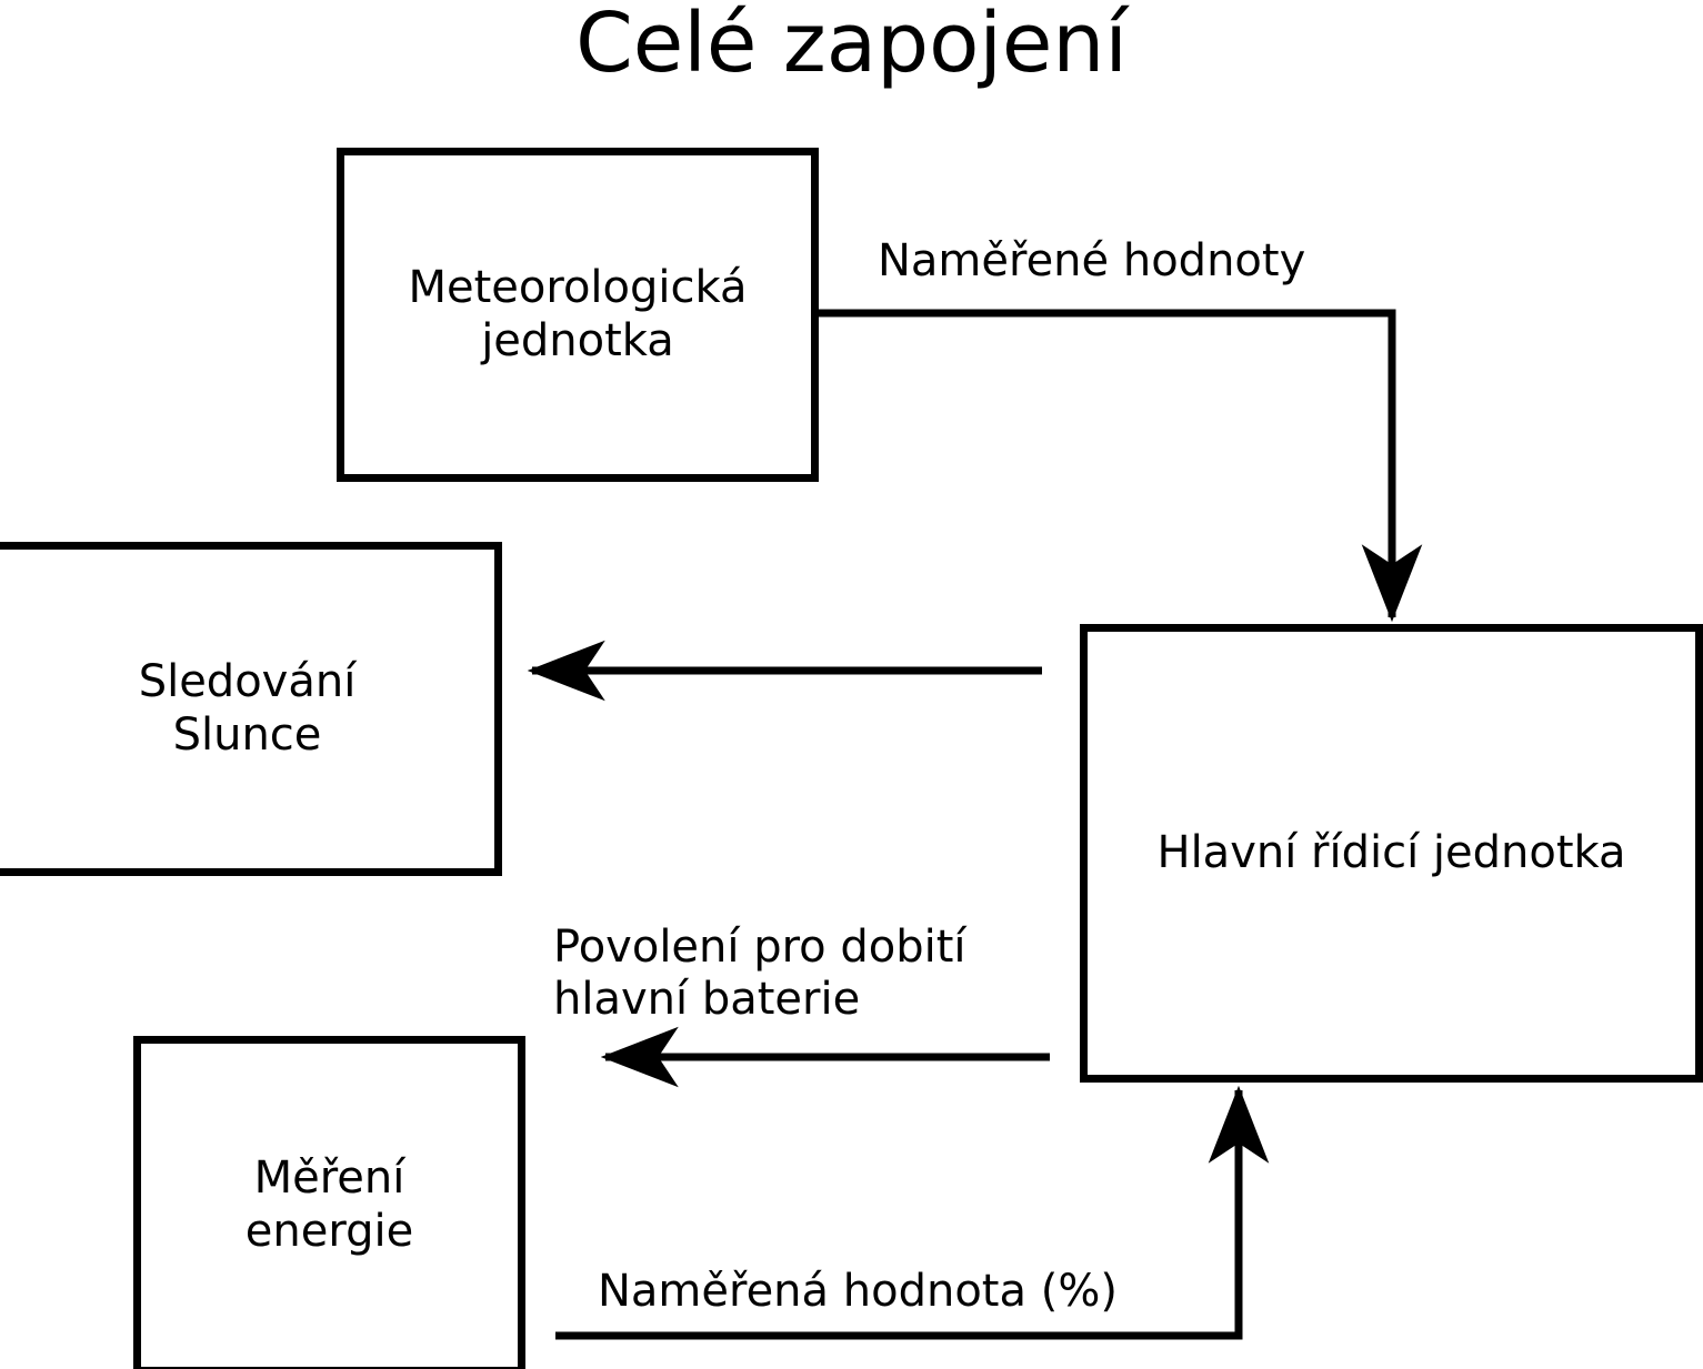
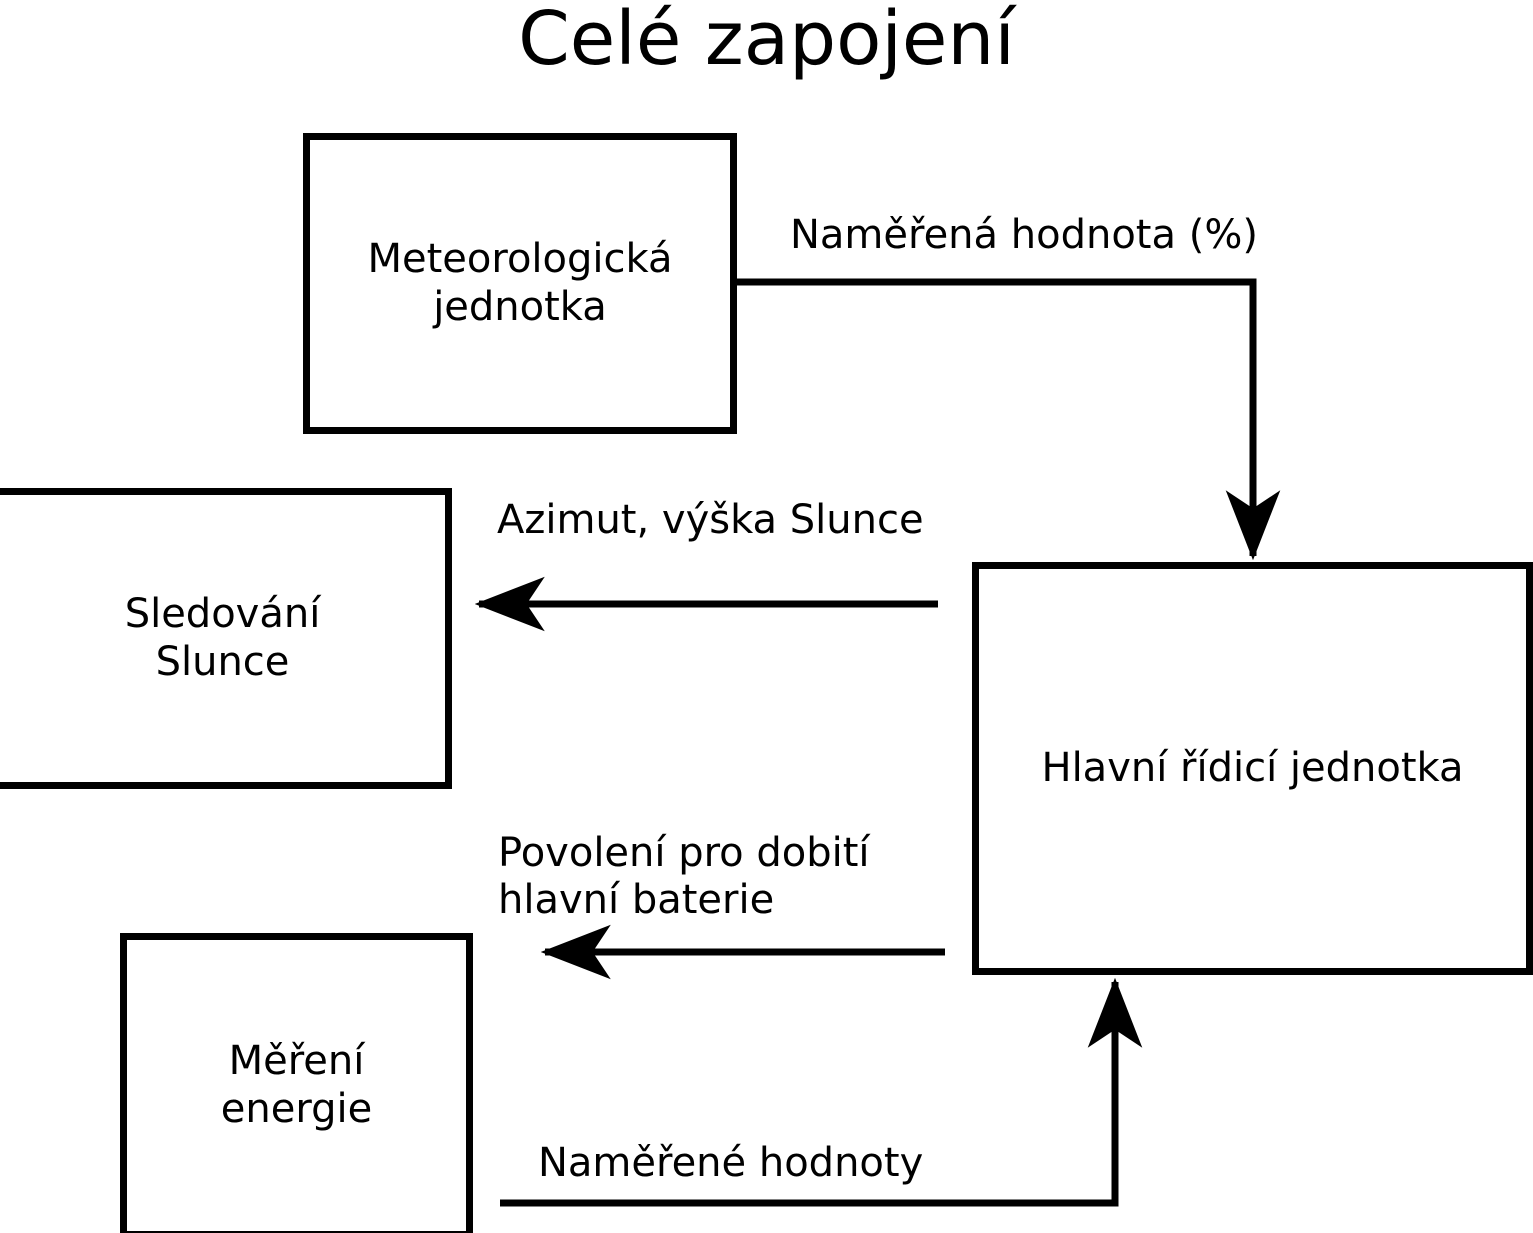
  Celé zapojení
  Meteorologická
  jednotka
  Sledování
  Slunce
  Hlavní řídicí jednotka
  Měření
  energie
- Naměřené hodnoty
+ Naměřená hodnota (%)
+ Azimut, výška Slunce
  Povolení pro dobití
  hlavní baterie
- Naměřená hodnota (%)
+ Naměřené hodnoty
